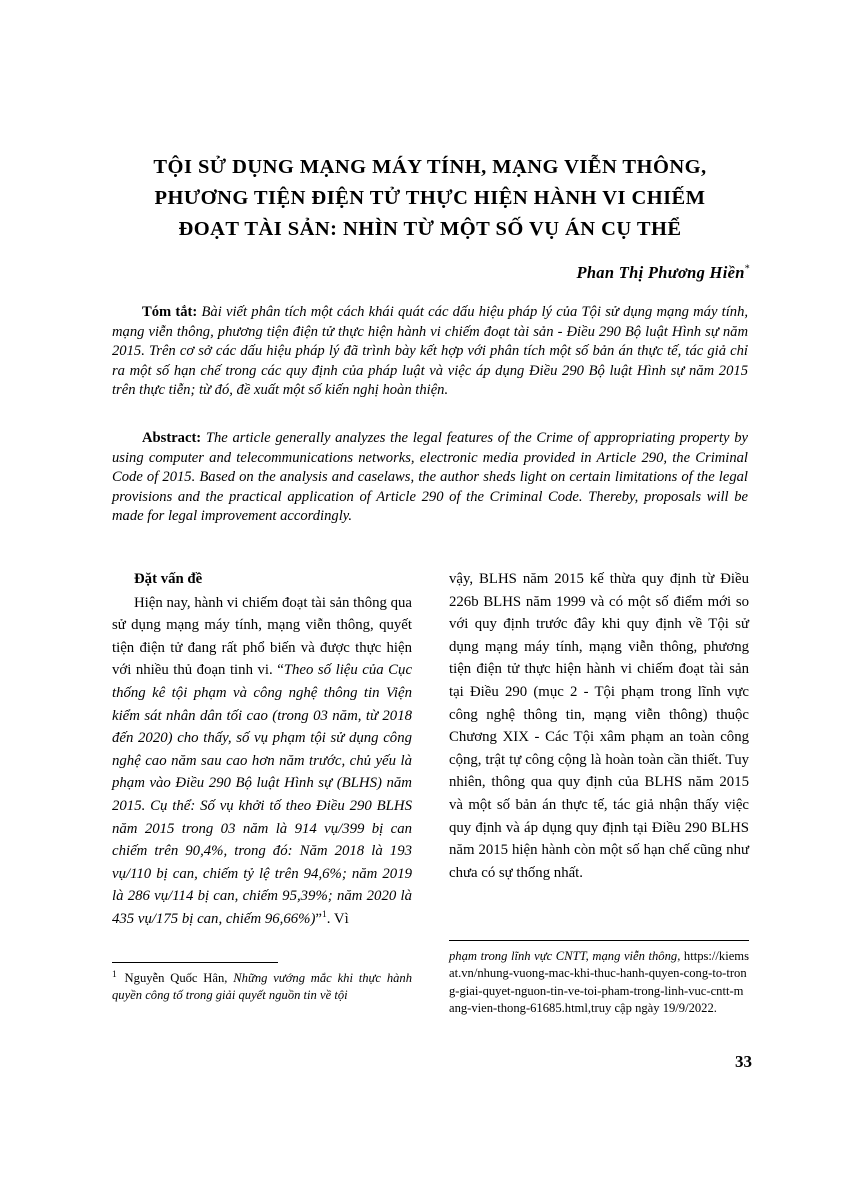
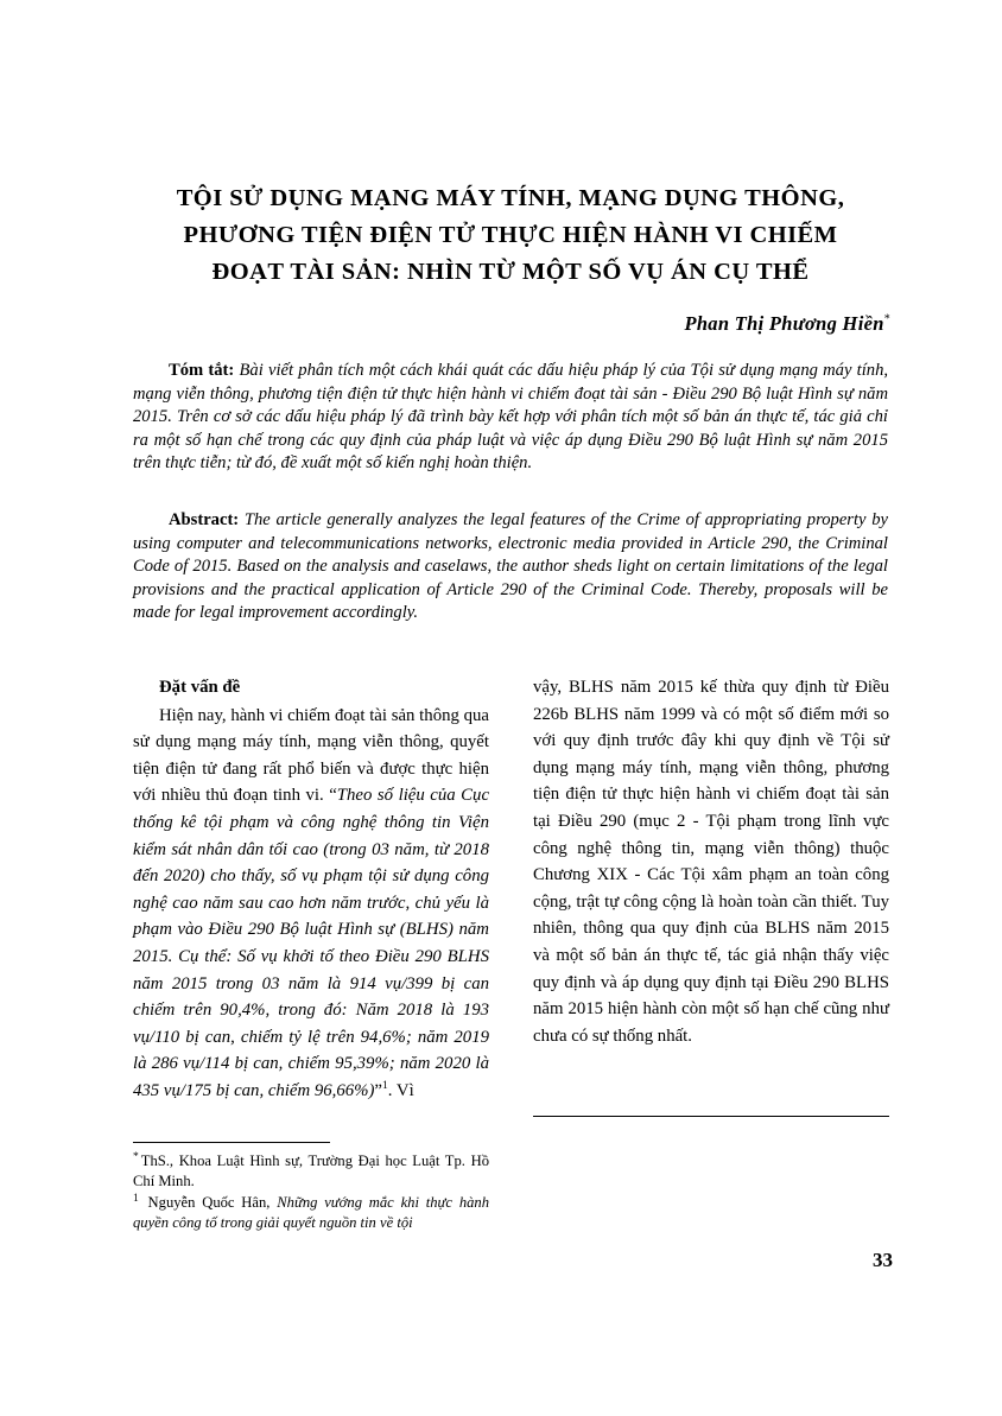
- TỘI SỬ DỤNG MẠNG MÁY TÍNH, MẠNG VIỄN THÔNG,
+ TỘI SỬ DỤNG MẠNG MÁY TÍNH, MẠNG DỤNG THÔNG,
  PHƯƠNG TIỆN ĐIỆN TỬ THỰC HIỆN HÀNH VI CHIẾM
  ĐOẠT TÀI SẢN: NHÌN TỪ MỘT SỐ VỤ ÁN CỤ THỂ
  Phan Thị Phương Hiền*
  Tóm tắt: Bài viết phân tích một cách khái quát các dấu hiệu pháp lý của Tội sử dụng mạng máy tính, mạng viễn thông, phương tiện điện tử thực hiện hành vi chiếm đoạt tài sản - Điều 290 Bộ luật Hình sự năm 2015. Trên cơ sở các dấu hiệu pháp lý đã trình bày kết hợp với phân tích một số bản án thực tế, tác giả chỉ ra một số hạn chế trong các quy định của pháp luật và việc áp dụng Điều 290 Bộ luật Hình sự năm 2015 trên thực tiễn; từ đó, đề xuất một số kiến nghị hoàn thiện.
  Abstract: The article generally analyzes the legal features of the Crime of appropriating property by using computer and telecommunications networks, electronic media provided in Article 290, the Criminal Code of 2015. Based on the analysis and caselaws, the author sheds light on certain limitations of the legal provisions and the practical application of Article 290 of the Criminal Code. Thereby, proposals will be made for legal improvement accordingly.
  Đặt vấn đề
  Hiện nay, hành vi chiếm đoạt tài sản thông qua sử dụng mạng máy tính, mạng viễn thông, quyết tiện điện tử đang rất phổ biến và được thực hiện với nhiều thủ đoạn tinh vi. “Theo số liệu của Cục thống kê tội phạm và công nghệ thông tin Viện kiểm sát nhân dân tối cao (trong 03 năm, từ 2018 đến 2020) cho thấy, số vụ phạm tội sử dụng công nghệ cao năm sau cao hơn năm trước, chủ yếu là phạm vào Điều 290 Bộ luật Hình sự (BLHS) năm 2015. Cụ thể: Số vụ khởi tố theo Điều 290 BLHS năm 2015 trong 03 năm là 914 vụ/399 bị can chiếm trên 90,4%, trong đó: Năm 2018 là 193 vụ/110 bị can, chiếm tỷ lệ trên 94,6%; năm 2019 là 286 vụ/114 bị can, chiếm 95,39%; năm 2020 là 435 vụ/175 bị can, chiếm 96,66%)”1. Vì
  vậy, BLHS năm 2015 kế thừa quy định từ Điều 226b BLHS năm 1999 và có một số điểm mới so với quy định trước đây khi quy định về Tội sử dụng mạng máy tính, mạng viễn thông, phương tiện điện tử thực hiện hành vi chiếm đoạt tài sản tại Điều 290 (mục 2 - Tội phạm trong lĩnh vực công nghệ thông tin, mạng viễn thông) thuộc Chương XIX - Các Tội xâm phạm an toàn công cộng, trật tự công cộng là hoàn toàn cần thiết. Tuy nhiên, thông qua quy định của BLHS năm 2015 và một số bản án thực tế, tác giả nhận thấy việc quy định và áp dụng quy định tại Điều 290 BLHS năm 2015 hiện hành còn một số hạn chế cũng như chưa có sự thống nhất.
+ * ThS., Khoa Luật Hình sự, Trường Đại học Luật Tp. Hồ Chí Minh.
  1 Nguyễn Quốc Hân, Những vướng mắc khi thực hành quyền công tố trong giải quyết nguồn tin về tội
- phạm trong lĩnh vực CNTT, mạng viễn thông, https://kiemsat.vn/nhung-vuong-mac-khi-thuc-hanh-quyen-cong-to-trong-giai-quyet-nguon-tin-ve-toi-pham-trong-linh-vuc-cntt-mang-vien-thong-61685.html,truy cập ngày 19/9/2022.
  33
